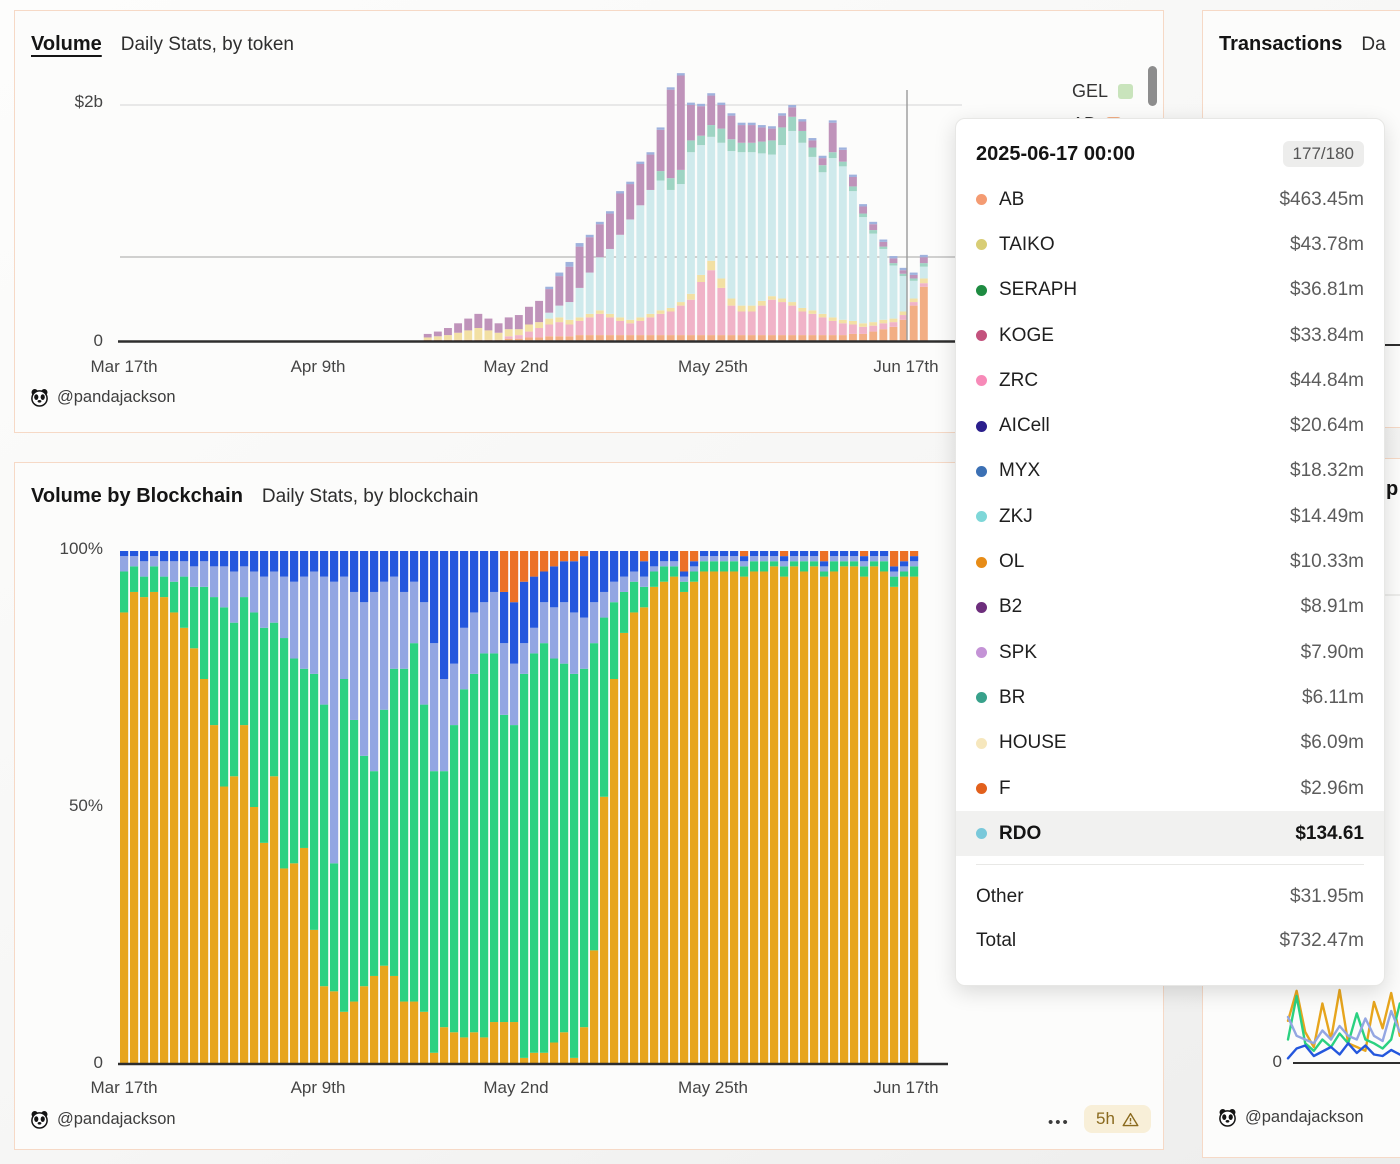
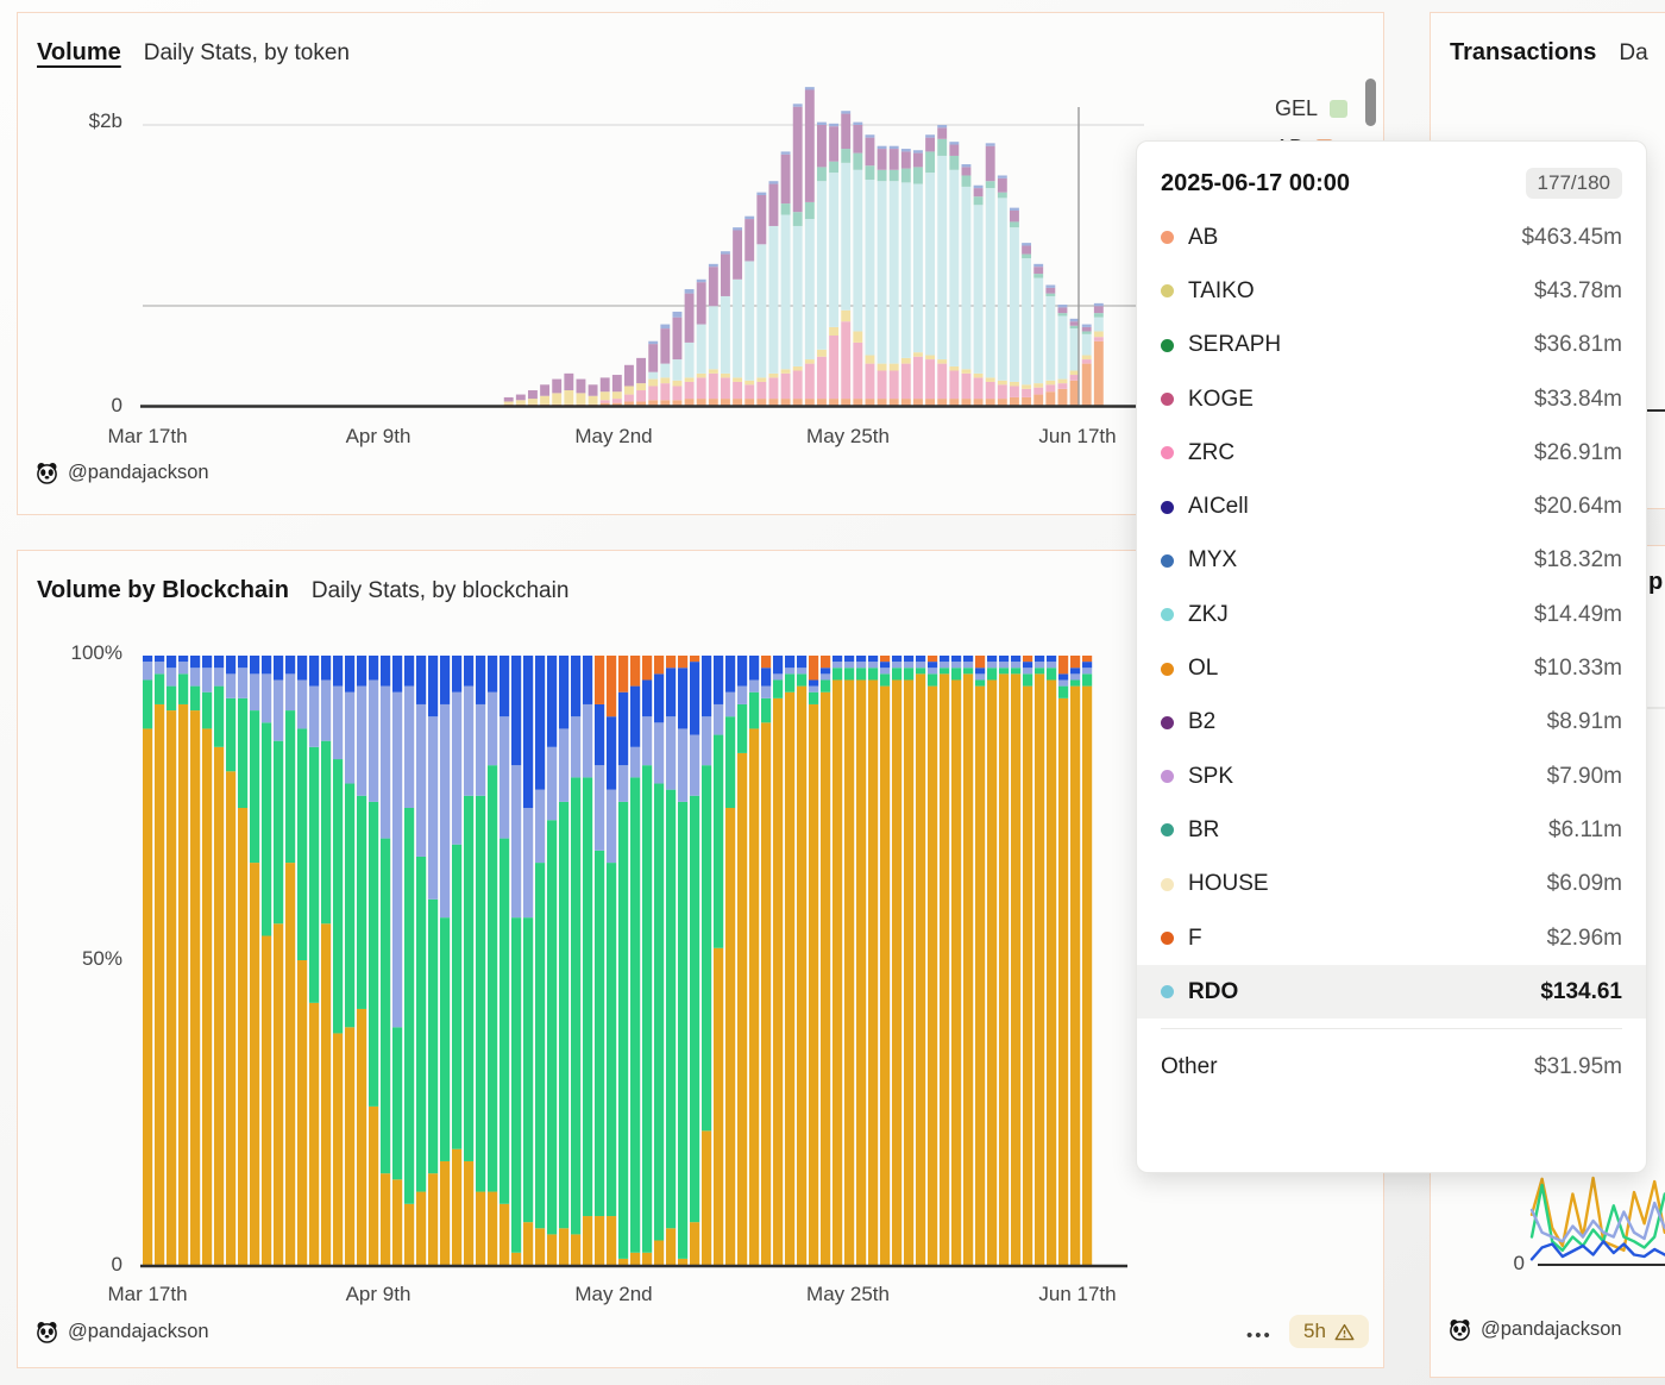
  Volume
  Daily Stats, by token
  Volume by Blockchain
  Daily Stats, by blockchain
  Transactions
  Da
  p
  $2b
  0
  Mar 17th
  Apr 9th
  May 2nd
  May 25th
  Jun 17th
  GEL
  @pandajackson
  100%
  50%
  0
  Mar 17th
  Apr 9th
  May 2nd
  May 25th
  Jun 17th
  @pandajackson
  •••
  5h
  0
  @pandajackson
  2025-06-17 00:00
  177/180
  AB
  $463.45m
  TAIKO
  $43.78m
  SERAPH
  $36.81m
  KOGE
  $33.84m
  ZRC
- $44.84m
+ $26.91m
  AICell
  $20.64m
  MYX
  $18.32m
  ZKJ
  $14.49m
  OL
  $10.33m
  B2
  $8.91m
  SPK
  $7.90m
  BR
  $6.11m
  HOUSE
  $6.09m
  F
  $2.96m
  RDO
  $134.61
  Other
  $31.95m
- Total
- $732.47m
